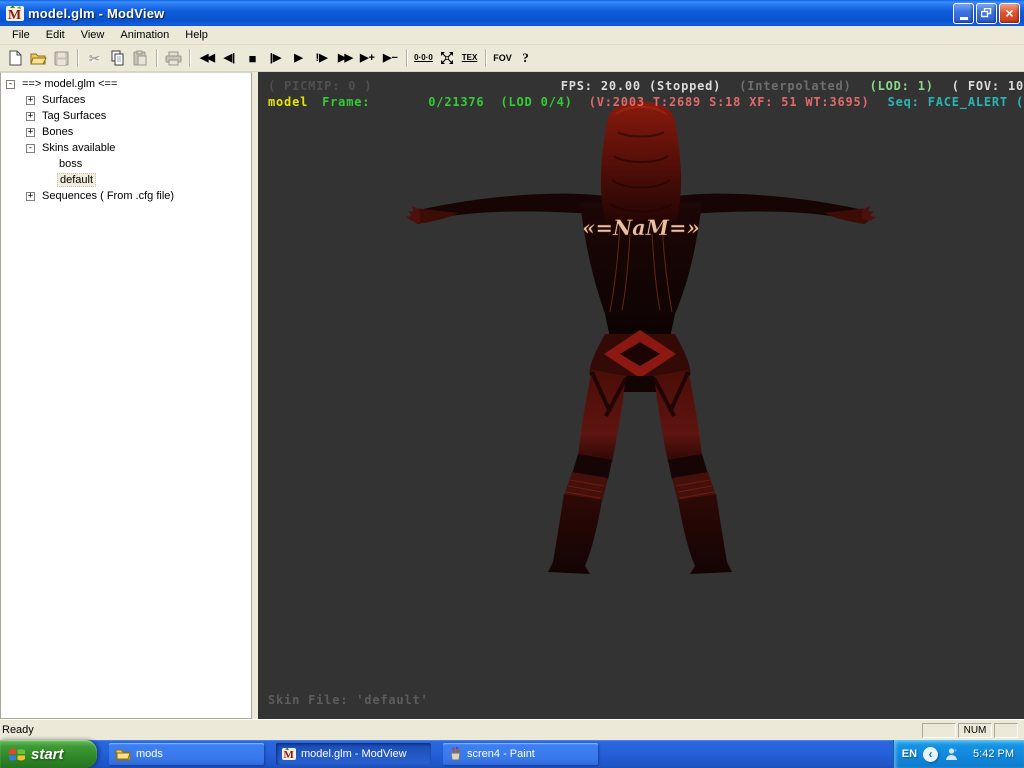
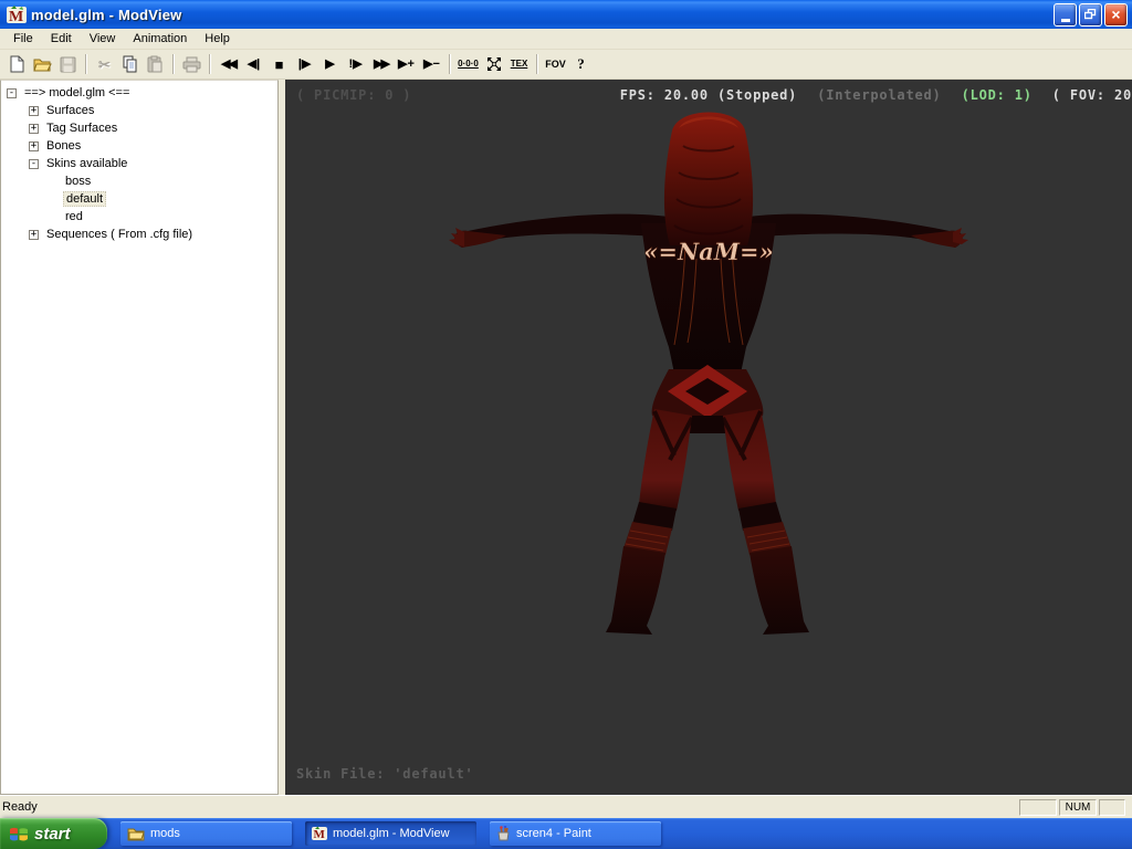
  M
  model.glm - ModView
  ×
  File
  Edit
  View
  Animation
  Help
  ✂
  ◀◀
  ◀|
  ■
  |▶
  ▶
  !▶
  ▶▶
  ▶+
  ▶−
  0·0·0
  TEX
  FOV
  ?
  -
  ==> model.glm <==
  +
  Surfaces
  +
  Tag Surfaces
  +
  Bones
  -
  Skins available
  boss
  default
+ red
  +
  Sequences ( From .cfg file)
  «=NaM=»
  ( PICMIP: 0 )
  FPS: 20.00 (Stopped)
  (Interpolated)
  (LOD: 1)
- ( FOV: 10
+ ( FOV: 20
- model
- Frame:
- 0/21376
- (LOD 0/4)
- (V:2003 T:2689 S:18 XF: 51 WT:3695)
- Seq: FACE_ALERT (
  Skin File: 'default'
  Ready
  NUM
  start
  mods
  M
  model.glm - ModView
  scren4 - Paint
- EN
- ‹
- 5:42 PM
